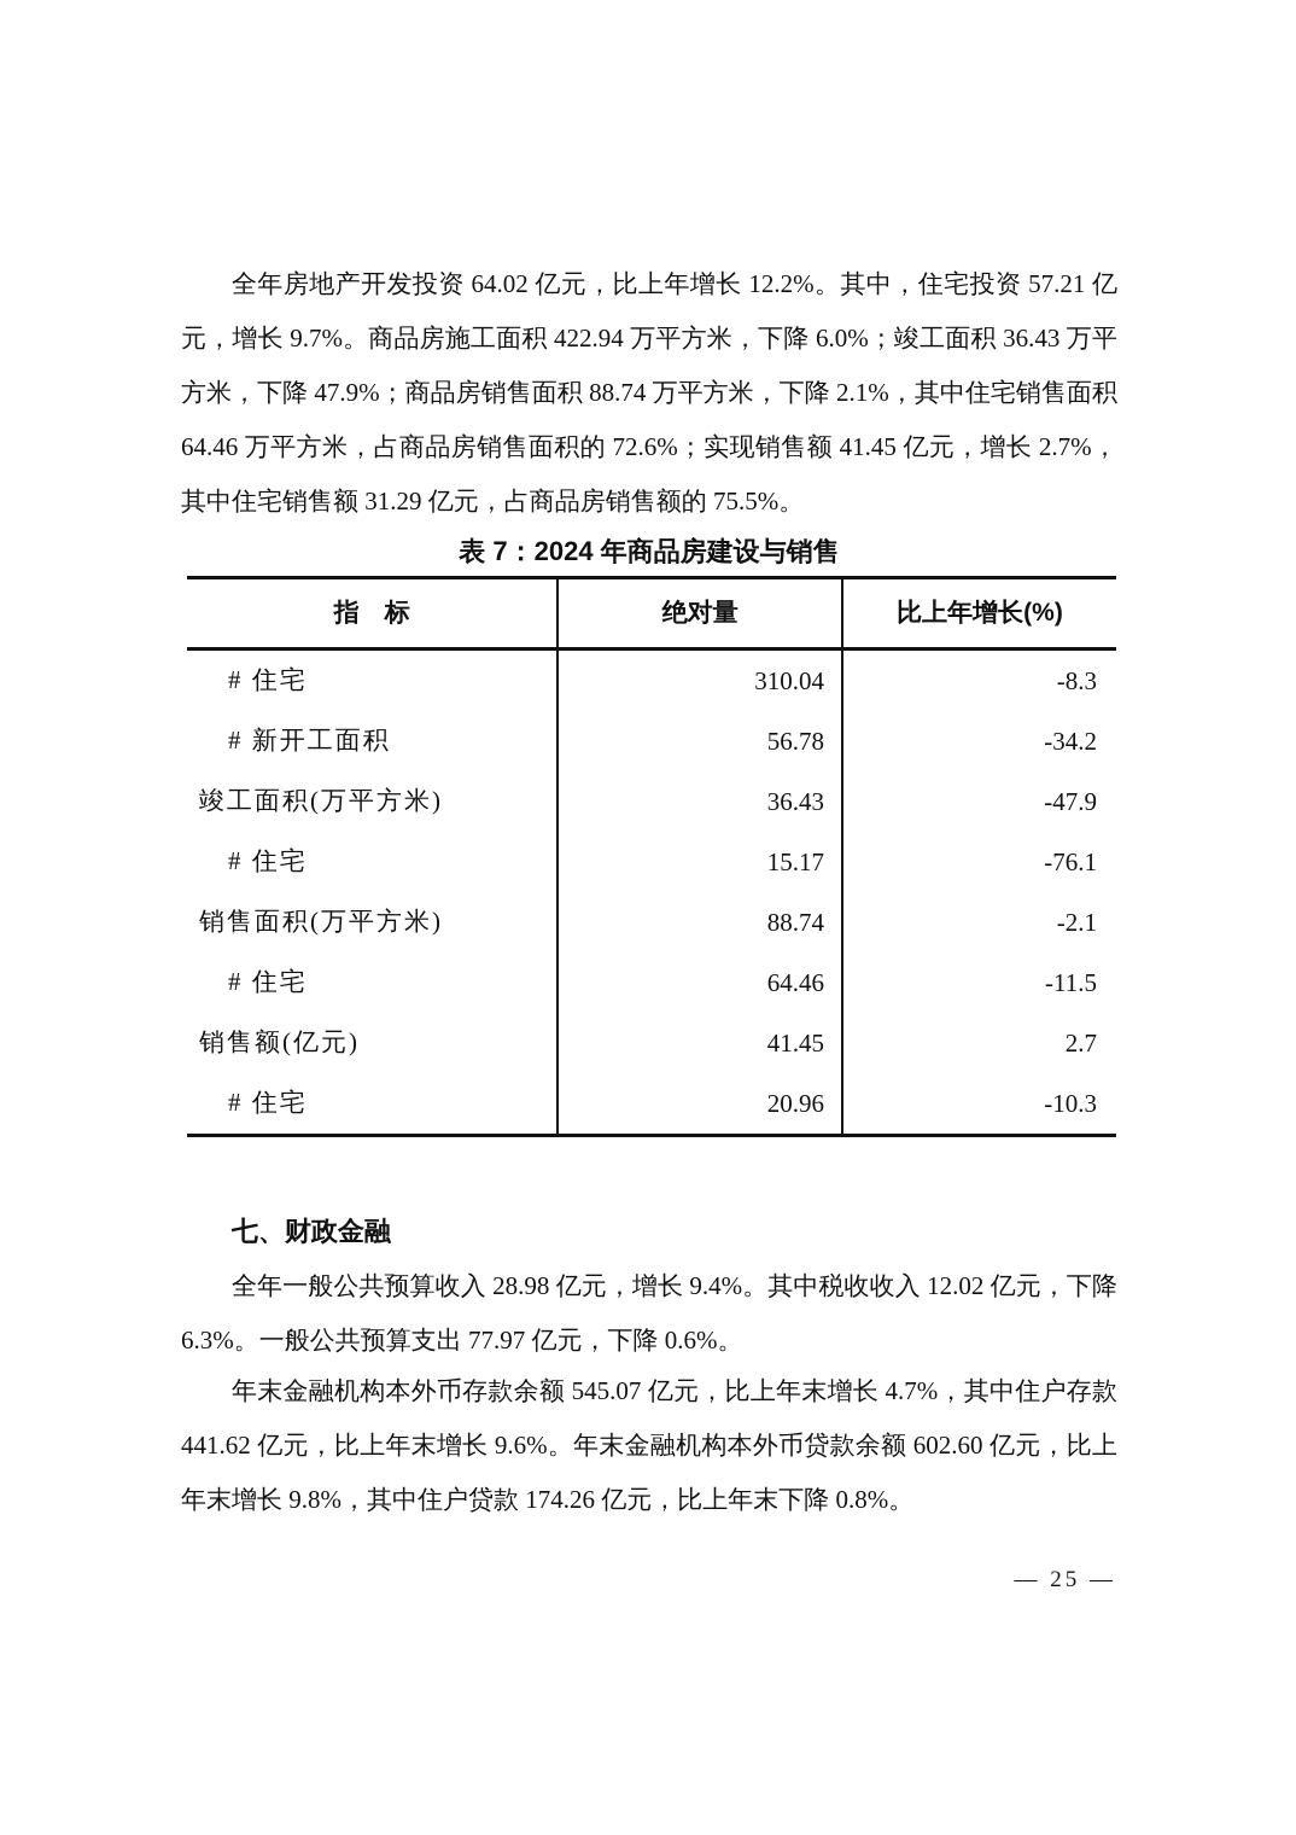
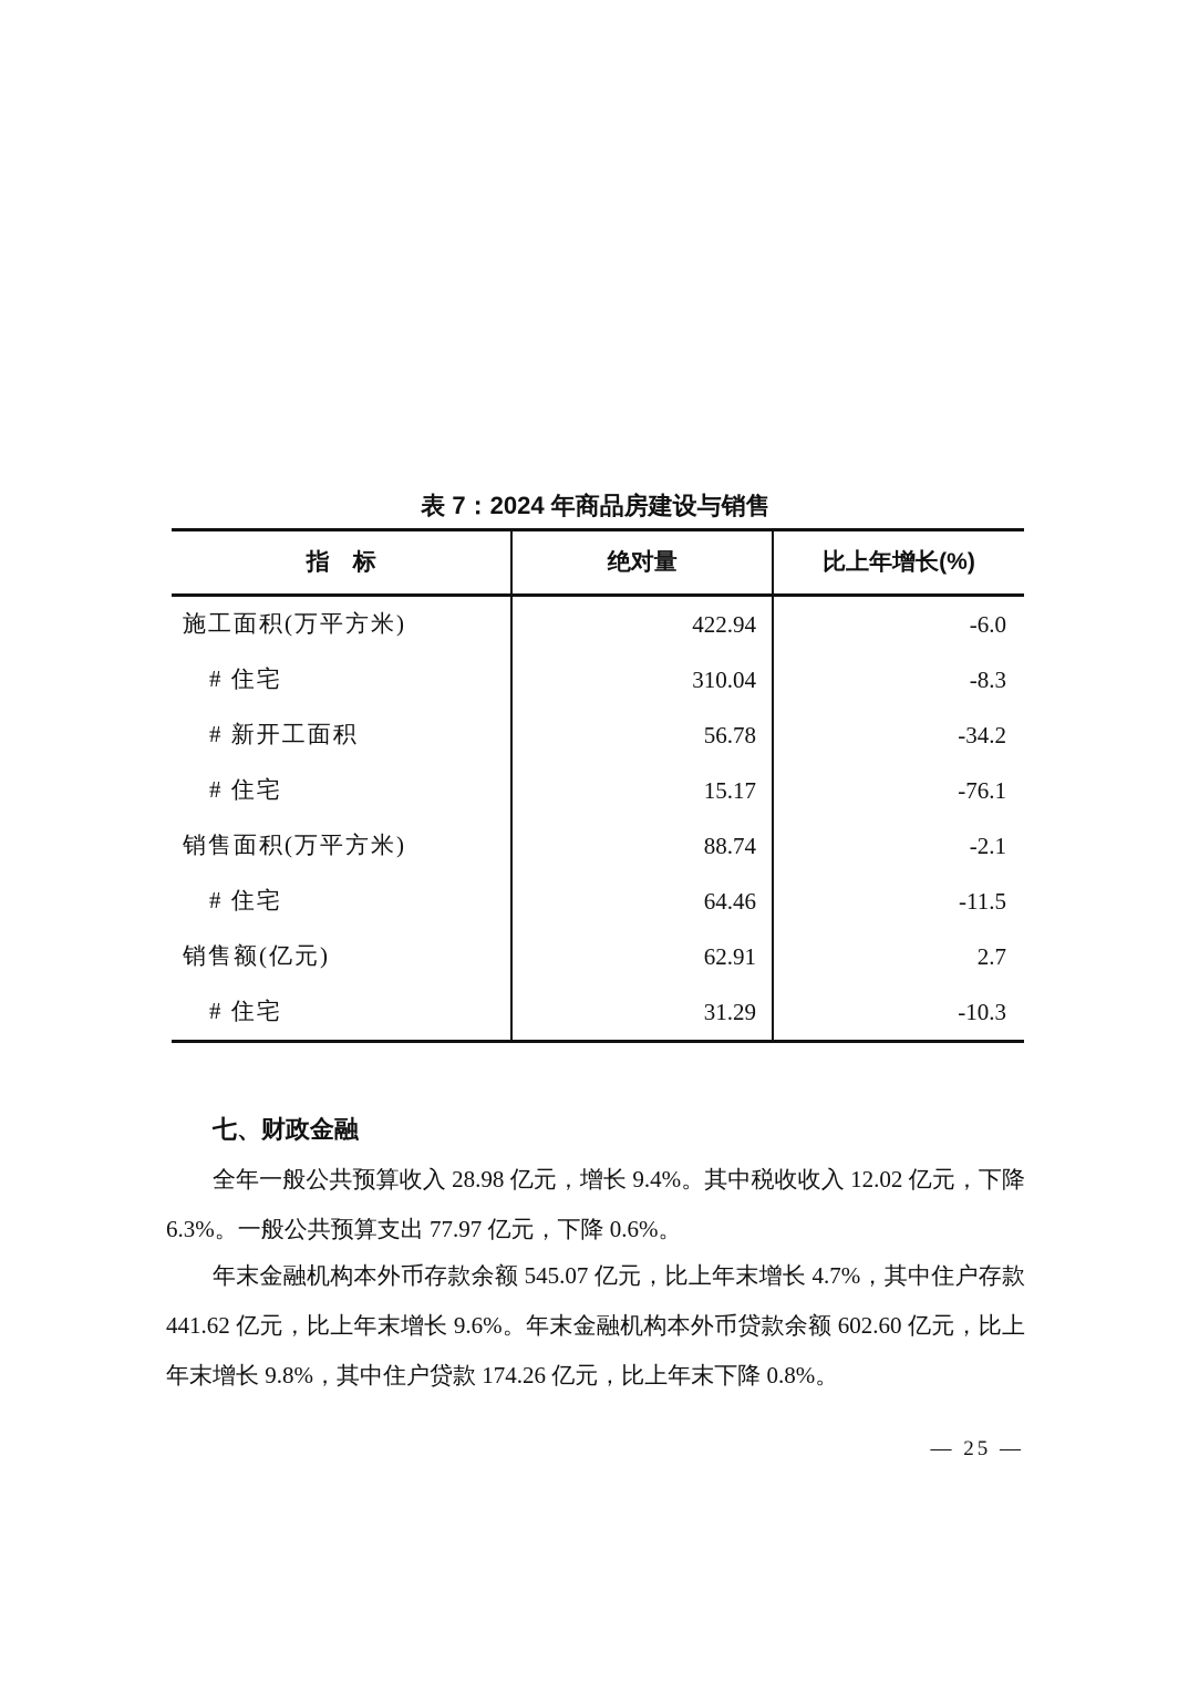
- 全年房地产开发投资 64.02 亿元，比上年增长 12.2%。其中，住宅投资 57.21 亿元，增长 9.7%。商品房施工面积 422.94 万平方米，下降 6.0%；竣工面积 36.43 万平方米，下降 47.9%；商品房销售面积 88.74 万平方米，下降 2.1%，其中住宅销售面积 64.46 万平方米，占商品房销售面积的 72.6%；实现销售额 41.45 亿元，增长 2.7%，其中住宅销售额 31.29 亿元，占商品房销售额的 75.5%。
  表 7：2024 年商品房建设与销售
  指 标	绝对量	比上年增长(%)
+ 施工面积(万平方米)	422.94	-6.0
  # 住宅	310.04	-8.3
  # 新开工面积	56.78	-34.2
- 竣工面积(万平方米)	36.43	-47.9
  # 住宅	15.17	-76.1
  销售面积(万平方米)	88.74	-2.1
  # 住宅	64.46	-11.5
- 销售额(亿元)	41.45	2.7
+ 销售额(亿元)	62.91	2.7
- # 住宅	20.96	-10.3
+ # 住宅	31.29	-10.3
  七、财政金融
  全年一般公共预算收入 28.98 亿元，增长 9.4%。其中税收收入 12.02 亿元，下降 6.3%。一般公共预算支出 77.97 亿元，下降 0.6%。
  年末金融机构本外币存款余额 545.07 亿元，比上年末增长 4.7%，其中住户存款 441.62 亿元，比上年末增长 9.6%。年末金融机构本外币贷款余额 602.60 亿元，比上年末增长 9.8%，其中住户贷款 174.26 亿元，比上年末下降 0.8%。
  — 25 —
